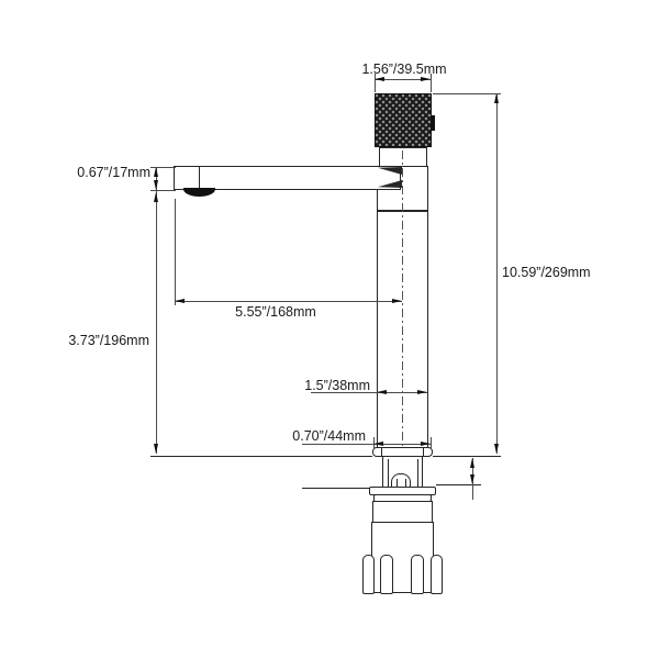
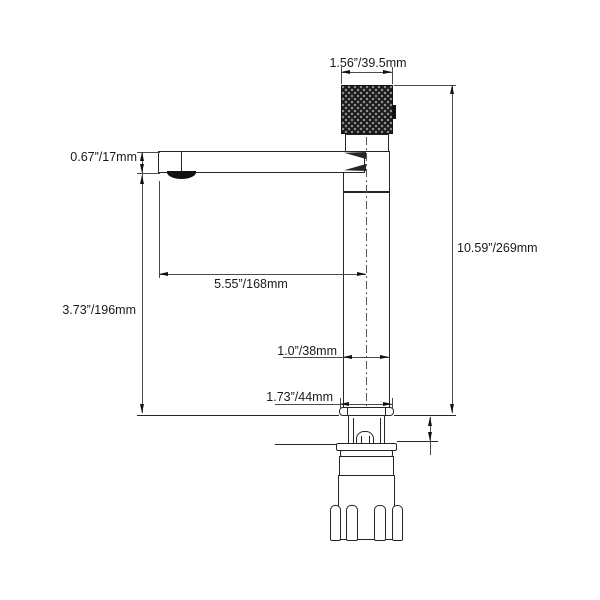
  1.56”/39.5mm
  10.59”/269mm
  0.67”/17mm
  3.73”/196mm
  5.55”/168mm
- 1.5”/38mm
+ 1.0”/38mm
- 0.70”/44mm
+ 1.73”/44mm
